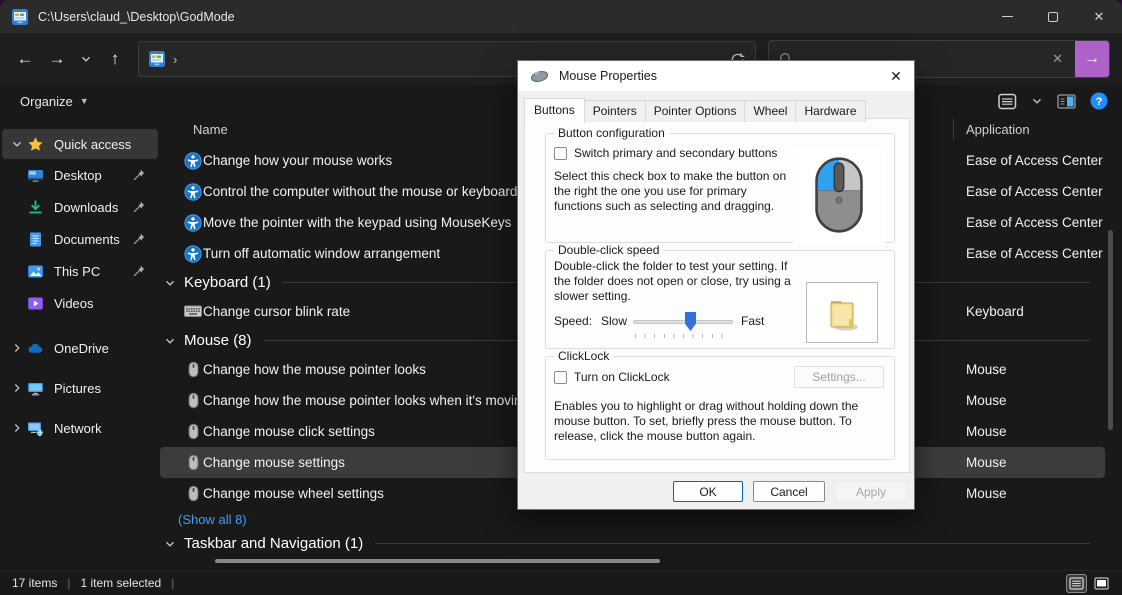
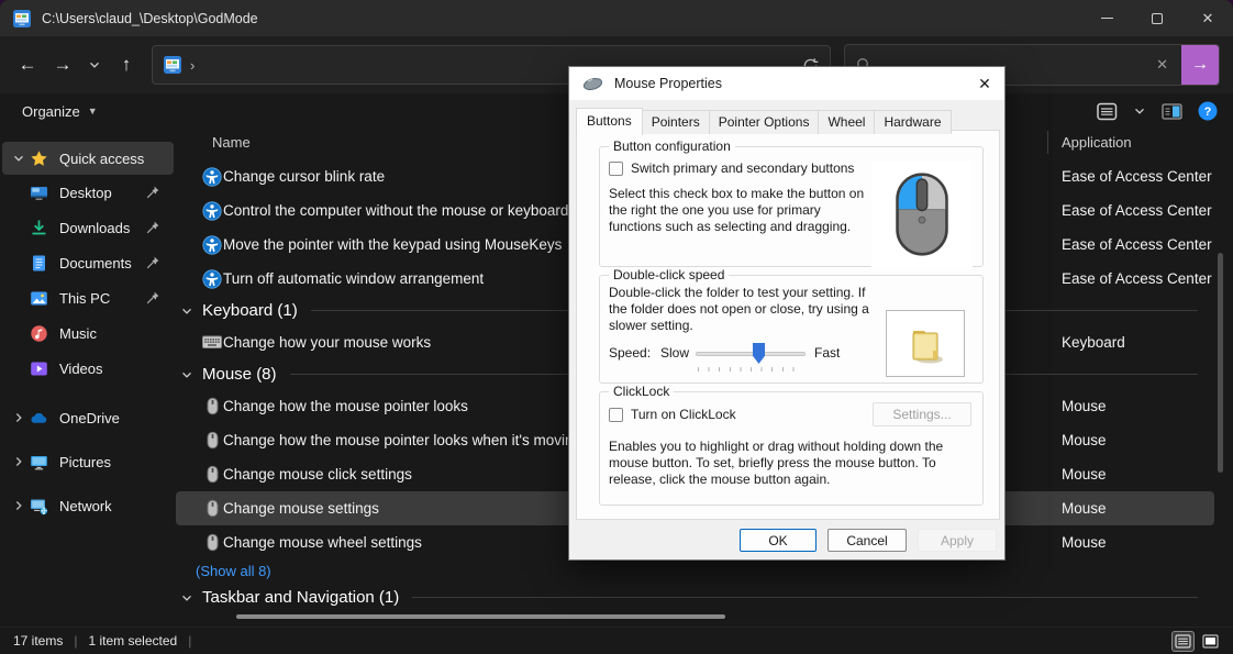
  C:\Users\claud_\Desktop\GodMode
  ✕
  ←
  →
  ↑
  ›
  ✕
  →
  Organize
  ▼
  ?
  Quick access
  Desktop
  Downloads
  Documents
  This PC
+ Music
  Videos
  OneDrive
  Pictures
  Network
  Name
  Application
- Change how your mouse works
+ Change cursor blink rate
  Ease of Access Center
  Control the computer without the mouse or keyboard
  Ease of Access Center
  Move the pointer with the keypad using MouseKeys
  Ease of Access Center
  Turn off automatic window arrangement
  Ease of Access Center
  Keyboard (1)
- Change cursor blink rate
+ Change how your mouse works
  Keyboard
  Mouse (8)
  Change how the mouse pointer looks
  Mouse
  Change how the mouse pointer looks when it's movi
  Mouse
  Change mouse click settings
  Mouse
  Change mouse settings
  Mouse
  Change mouse wheel settings
  Mouse
  (Show all 8)
  Taskbar and Navigation (1)
  17 items
  |
  1 item selected
  |
  Mouse Properties
  ✕
  Buttons
  Pointers
  Pointer Options
  Wheel
  Hardware
  Button configuration
  Switch primary and secondary buttons
  Select this check box to make the button on the right the one you use for primary functions such as selecting and dragging.
  Double-click speed
  Double-click the folder to test your setting. If the folder does not open or close, try using a slower setting.
  Speed:
  Slow
  Fast
  ClickLock
  Turn on ClickLock
  Settings...
  Enables you to highlight or drag without holding down the mouse button. To set, briefly press the mouse button. To release, click the mouse button again.
  OK
  Cancel
  Apply
